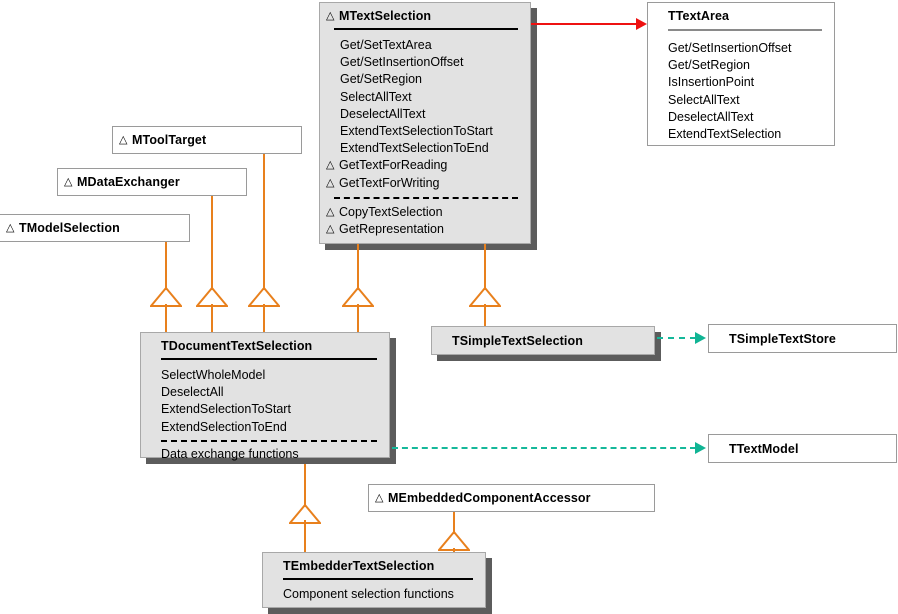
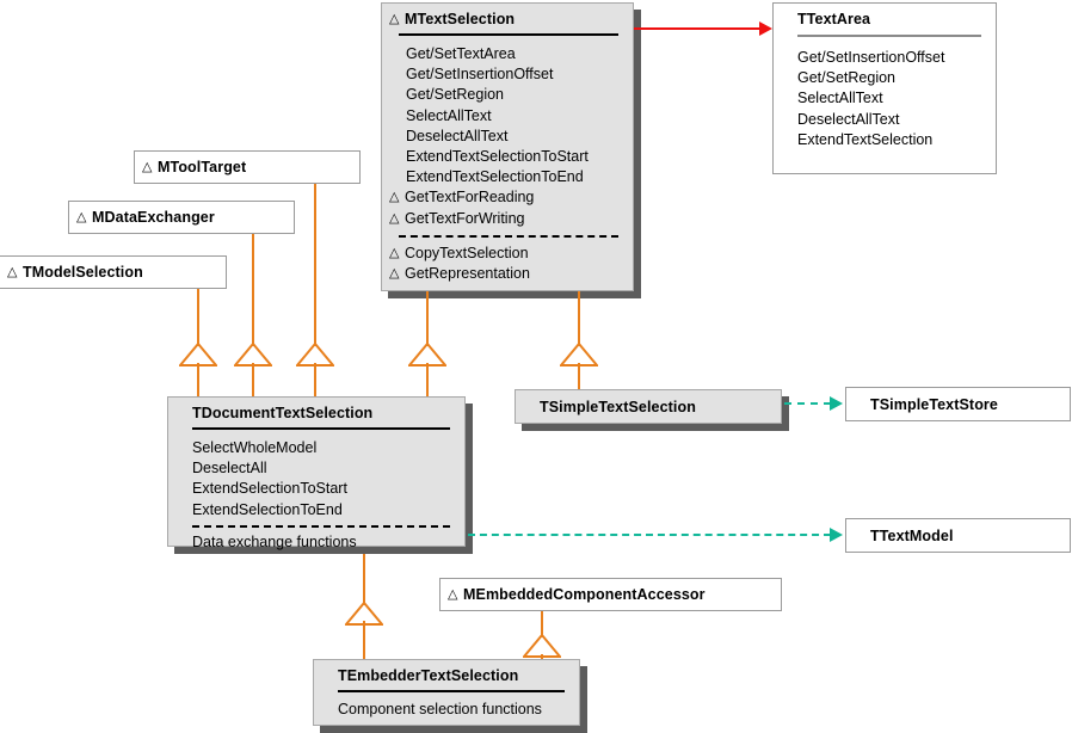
  △ MTextSelection
  Get/SetTextArea
  Get/SetInsertionOffset
  Get/SetRegion
  SelectAllText
  DeselectAllText
  ExtendTextSelectionToStart
  ExtendTextSelectionToEnd
  △ GetTextForReading
  △ GetTextForWriting
  △ CopyTextSelection
  △ GetRepresentation
  TTextArea
  Get/SetInsertionOffset
  Get/SetRegion
- IsInsertionPoint
  SelectAllText
  DeselectAllText
  ExtendTextSelection
  △ MToolTarget
  △ MDataExchanger
  △ TModelSelection
  TDocumentTextSelection
  SelectWholeModel
  DeselectAll
  ExtendSelectionToStart
  ExtendSelectionToEnd
  Data exchange functions
  TSimpleTextSelection
  TSimpleTextStore
  TTextModel
  △ MEmbeddedComponentAccessor
  TEmbedderTextSelection
  Component selection functions
